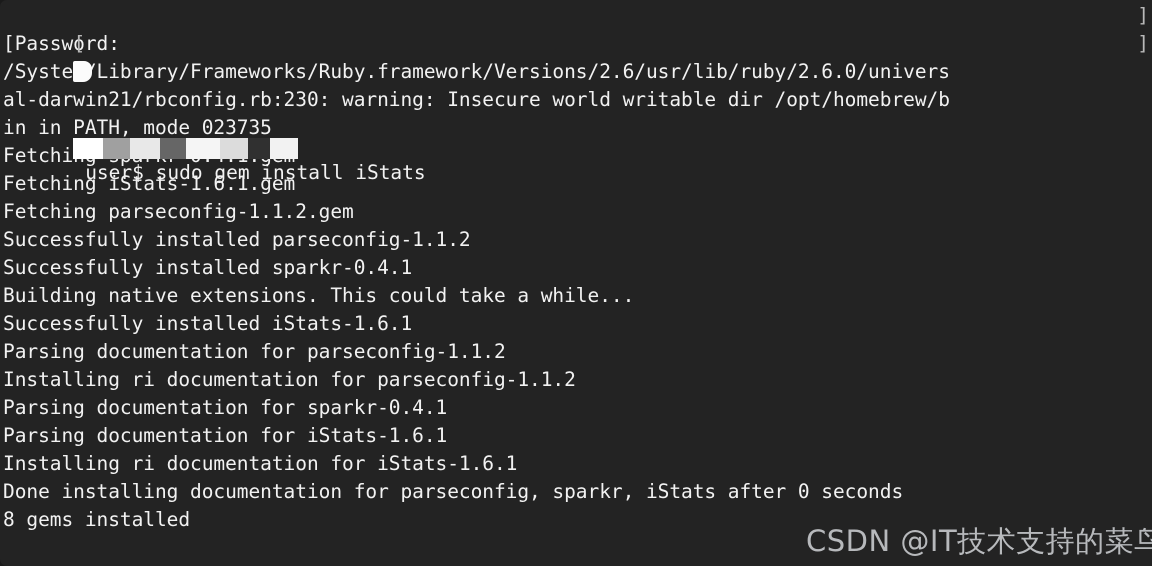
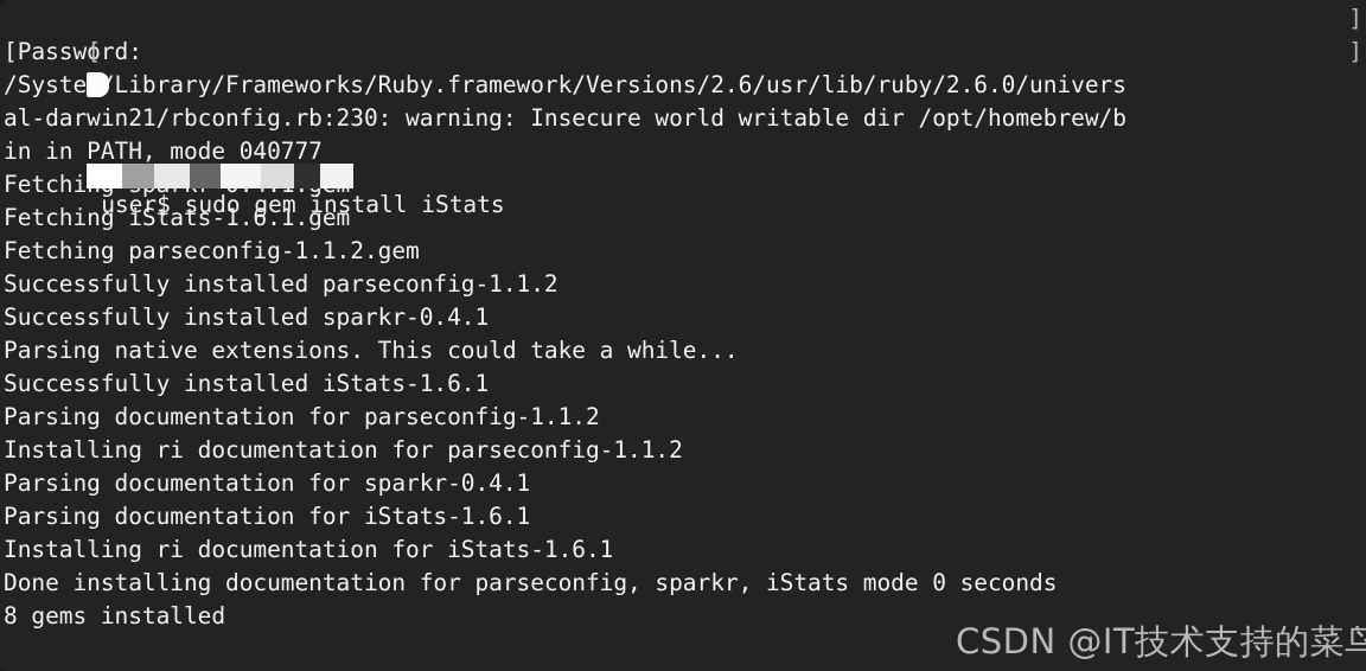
  [ user$ sudo gem install iStats
  ]
  [Password:
  /SysteLibrary/Frameworks/Ruby.framework/Versions/2.6/usr/lib/ruby/2.6.0/univers
  al-darwin21/rbconfig.rb:230: warning: Insecure world writable dir /opt/homebrew/b
- in in PATH, mode 023735
+ in in PATH, mode 040777
  Fetching iStats-1.6.1.gem
  Fetching parseconfig-1.1.2.gem
  Successfully installed parseconfig-1.1.2
  Successfully installed sparkr-0.4.1
- Building native extensions. This could take a while...
+ Parsing native extensions. This could take a while...
  Successfully installed iStats-1.6.1
  Parsing documentation for parseconfig-1.1.2
  Installing ri documentation for parseconfig-1.1.2
  Parsing documentation for sparkr-0.4.1
  Parsing documentation for iStats-1.6.1
  Installing ri documentation for iStats-1.6.1
- Done installing documentation for parseconfig, sparkr, iStats after 0 seconds
+ Done installing documentation for parseconfig, sparkr, iStats mode 0 seconds
  8 gems installed
  ]
  CSDN @IT技术支持的菜鸟
